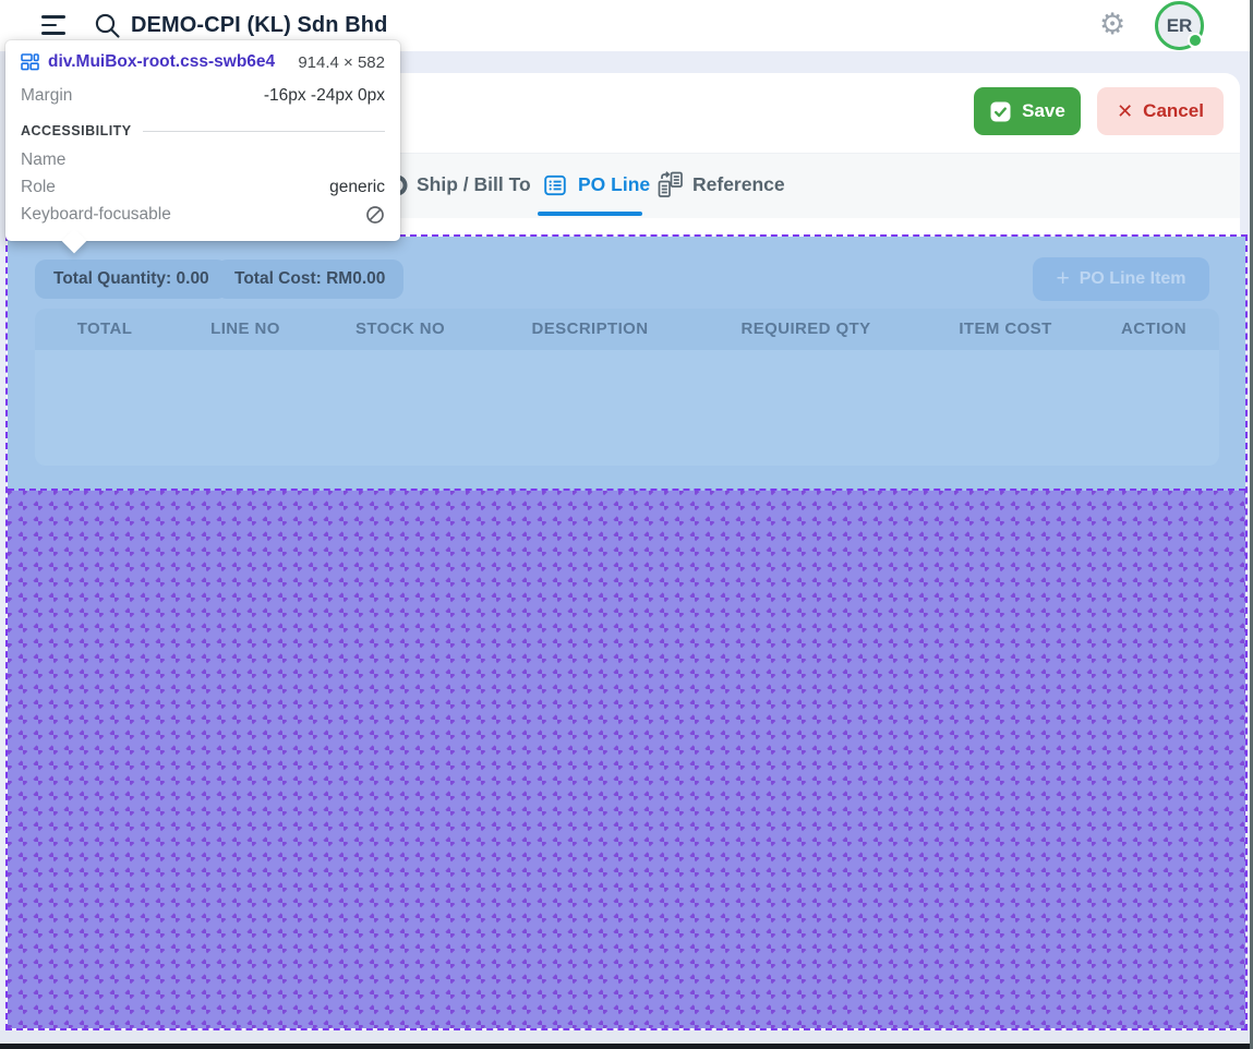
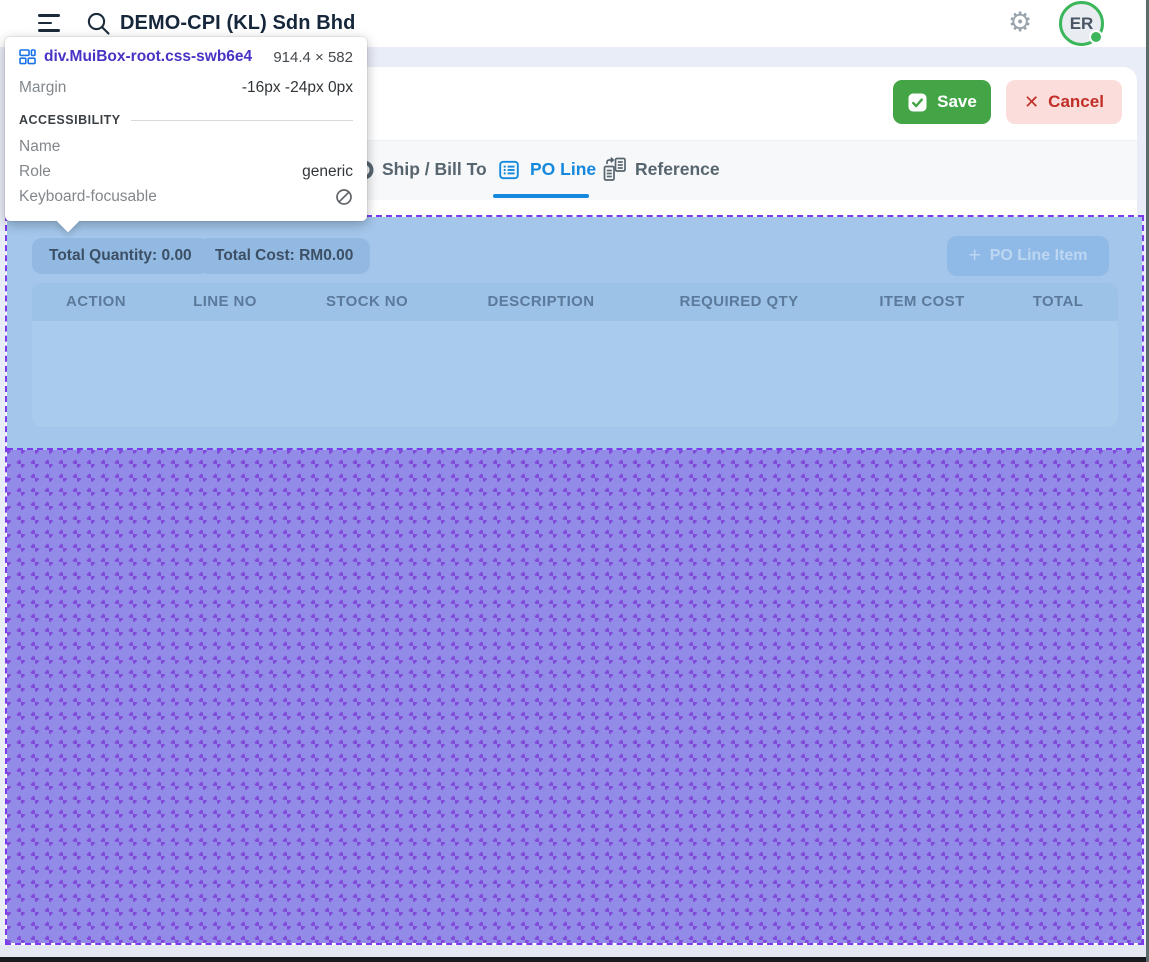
  DEMO-CPI (KL) Sdn Bhd
  ⚙
  ER
  Save
  ✕
  Cancel
  Ship / Bill To
  PO Line
  Reference
  Total Quantity: 0.00
  Total Cost: RM0.00
  +
  PO Line Item
- TOTAL
+ ACTION
  LINE NO
  STOCK NO
  DESCRIPTION
  REQUIRED QTY
  ITEM COST
- ACTION
+ TOTAL
  div.MuiBox-root.css-swb6e4
  914.4 × 582
  Margin
  -16px -24px 0px
  ACCESSIBILITY
  Name
  Role
  generic
  Keyboard-focusable
